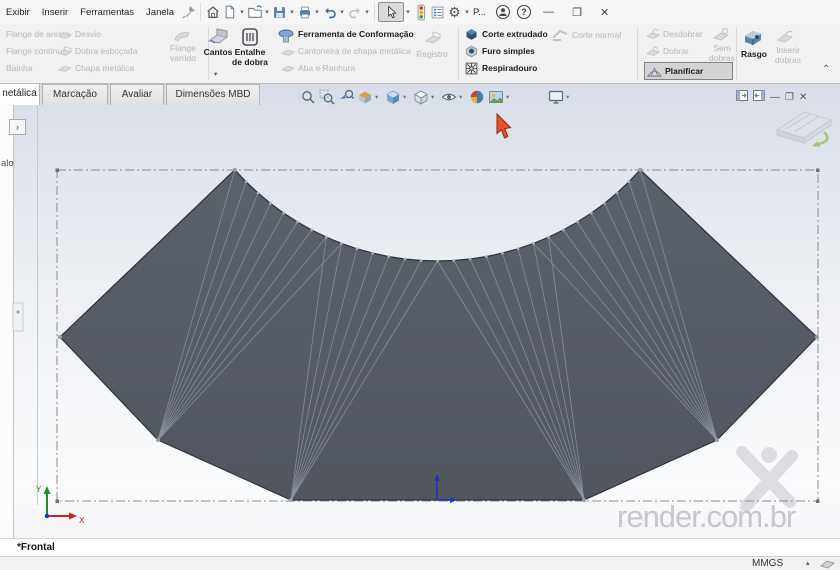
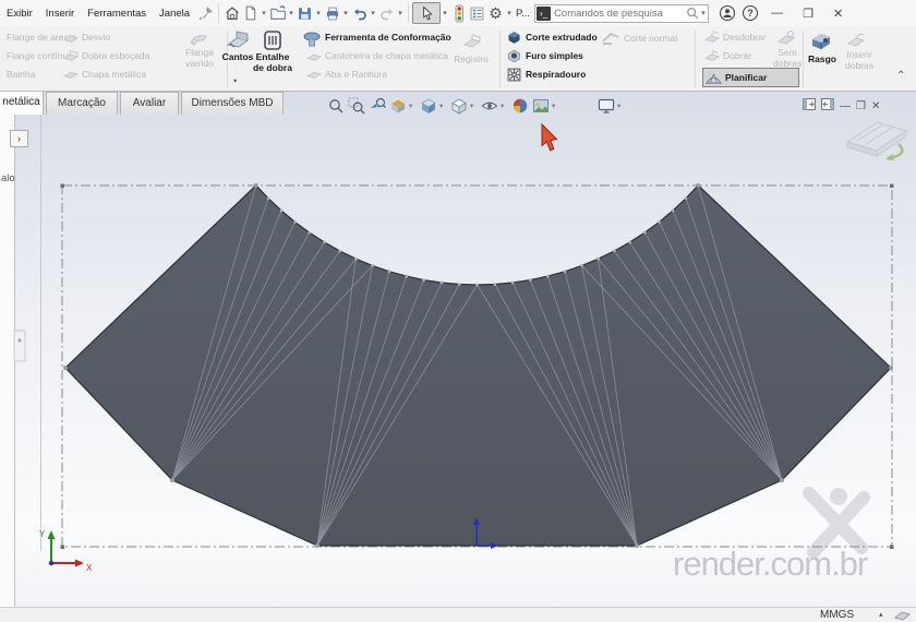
  Exibir
  Inserir
  Ferramentas
  Janela
  ⚙
  P...
+ ›_
+ Comandos de pesquisa
  ?
  —
  ❐
  ✕
  Flange de ares
  Flange contínu
  Bainha
  Desvio
  Dobra esboçada
  Chapa metálica
  Flange varrido
  Cantos
  Entalhe de dobra
  Ferramenta de Conformação
  Cantoneira de chapa metálica
  Aba e Ranhura
  Registro
  Corte extrudado
  Furo simples
  Respiradouro
  Corte normal
  Desdobrar
  Dobrar
  Planificar
  Sem dobras
  Rasgo
  Inserir dobras
  ⌃
  ›
  alo
  netálica
  Marcação
  Avaliar
  Dimensões MBD
  —
  ❐
  ✕
  render.com.br
  Y
  X
- *Frontal
  MMGS
